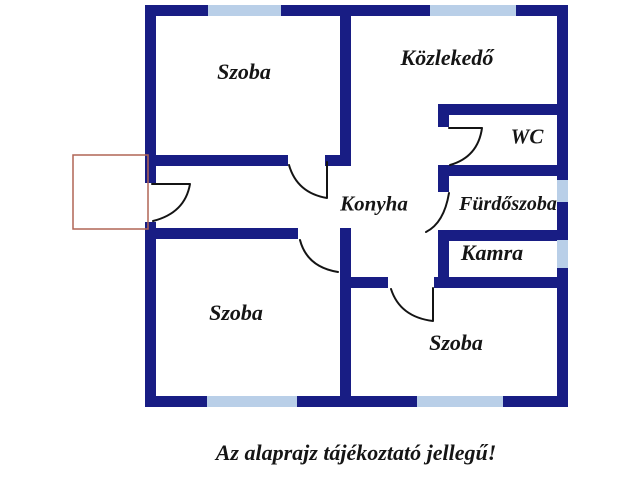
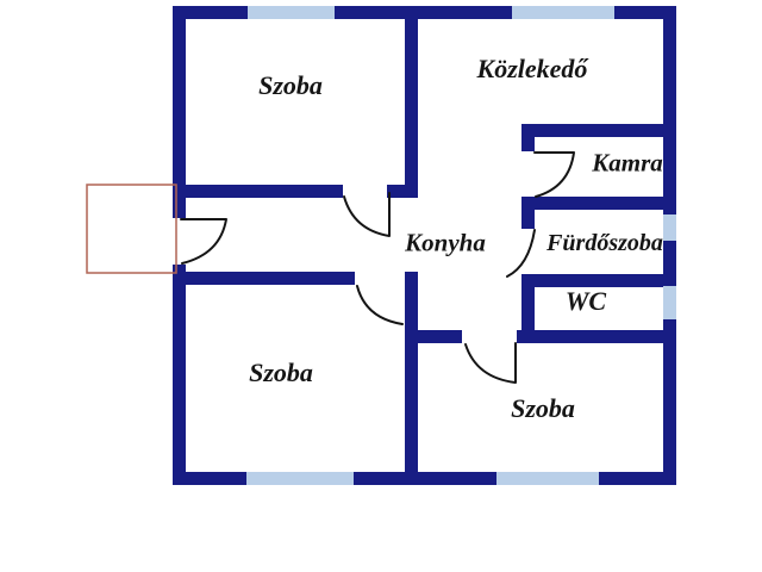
  Szoba
  Közlekedő
- WC
+ Kamra
  Konyha
  Fürdőszoba
- Kamra
+ WC
  Szoba
  Szoba
- Az alaprajz tájékoztató jellegű!
